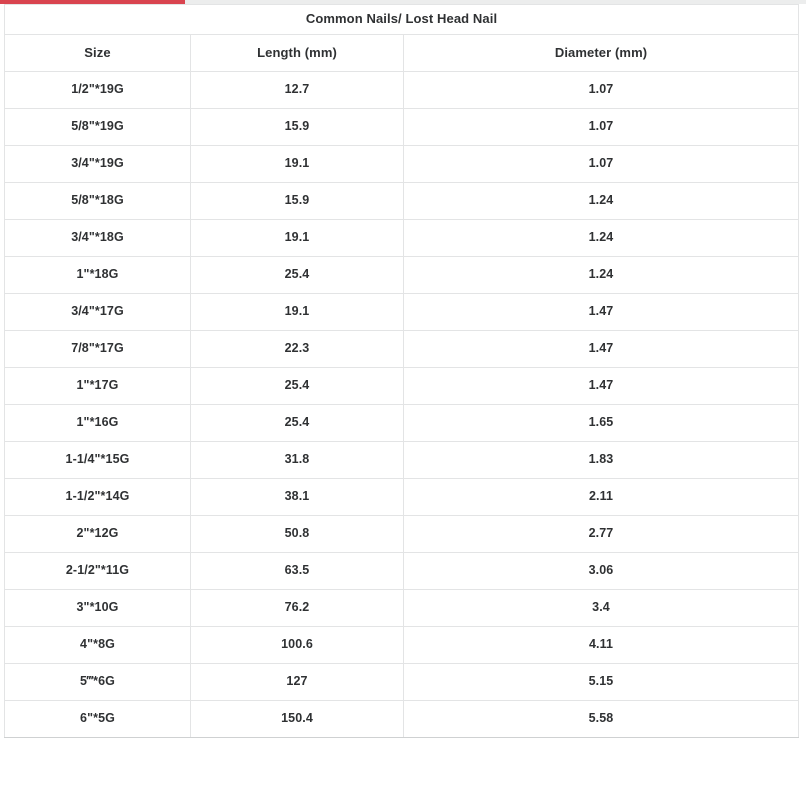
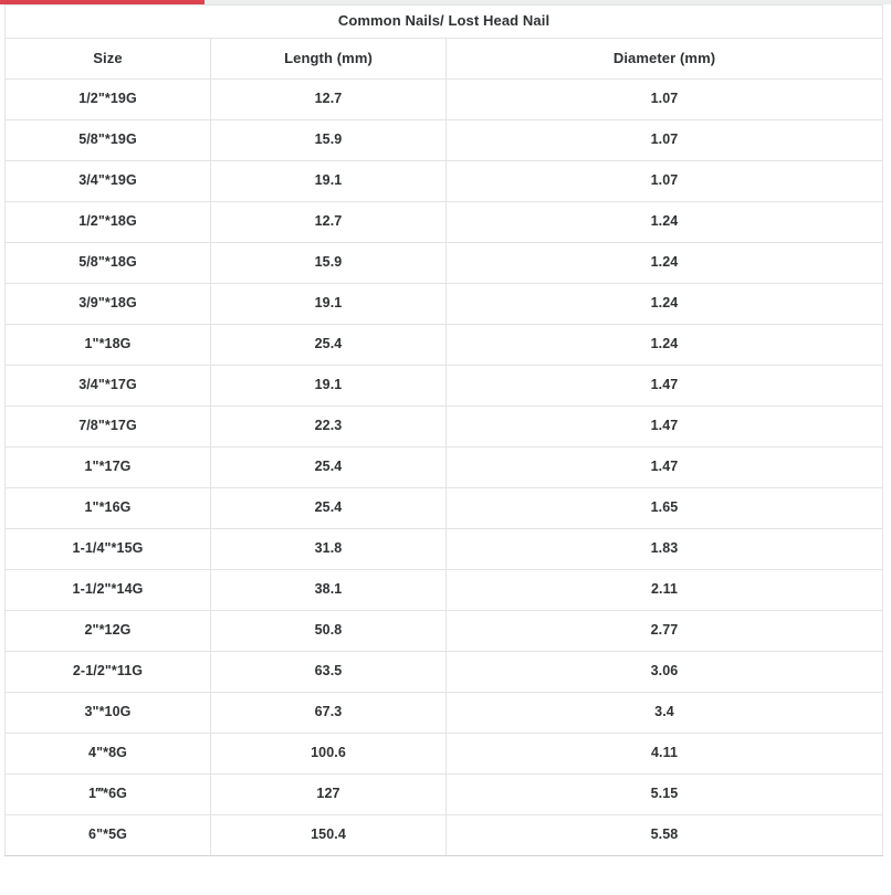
  Common Nails/ Lost Head Nail
  Size	Length (mm)	Diameter (mm)
  1/2"*19G	12.7	1.07
  5/8"*19G	15.9	1.07
  3/4"*19G	19.1	1.07
+ 1/2"*18G	12.7	1.24
  5/8"*18G	15.9	1.24
- 3/4"*18G	19.1	1.24
+ 3/9"*18G	19.1	1.24
  1"*18G	25.4	1.24
  3/4"*17G	19.1	1.47
  7/8"*17G	22.3	1.47
  1"*17G	25.4	1.47
  1"*16G	25.4	1.65
  1-1/4"*15G	31.8	1.83
  1-1/2"*14G	38.1	2.11
  2"*12G	50.8	2.77
  2-1/2"*11G	63.5	3.06
- 3"*10G	76.2	3.4
+ 3"*10G	67.3	3.4
  4"*8G	100.6	4.11
- 5‴*6G	127	5.15
+ 1‴*6G	127	5.15
  6"*5G	150.4	5.58
